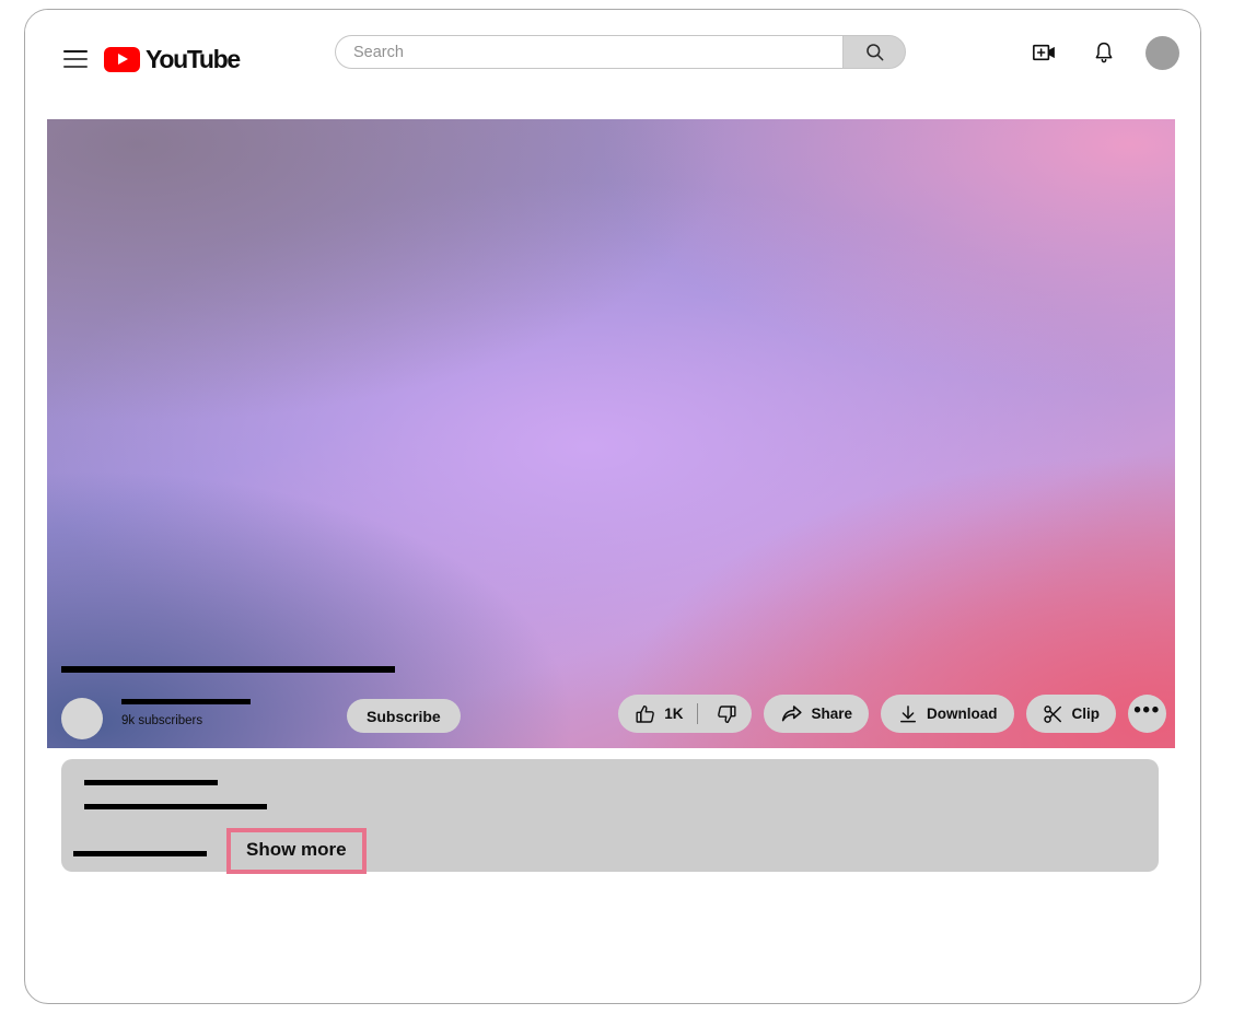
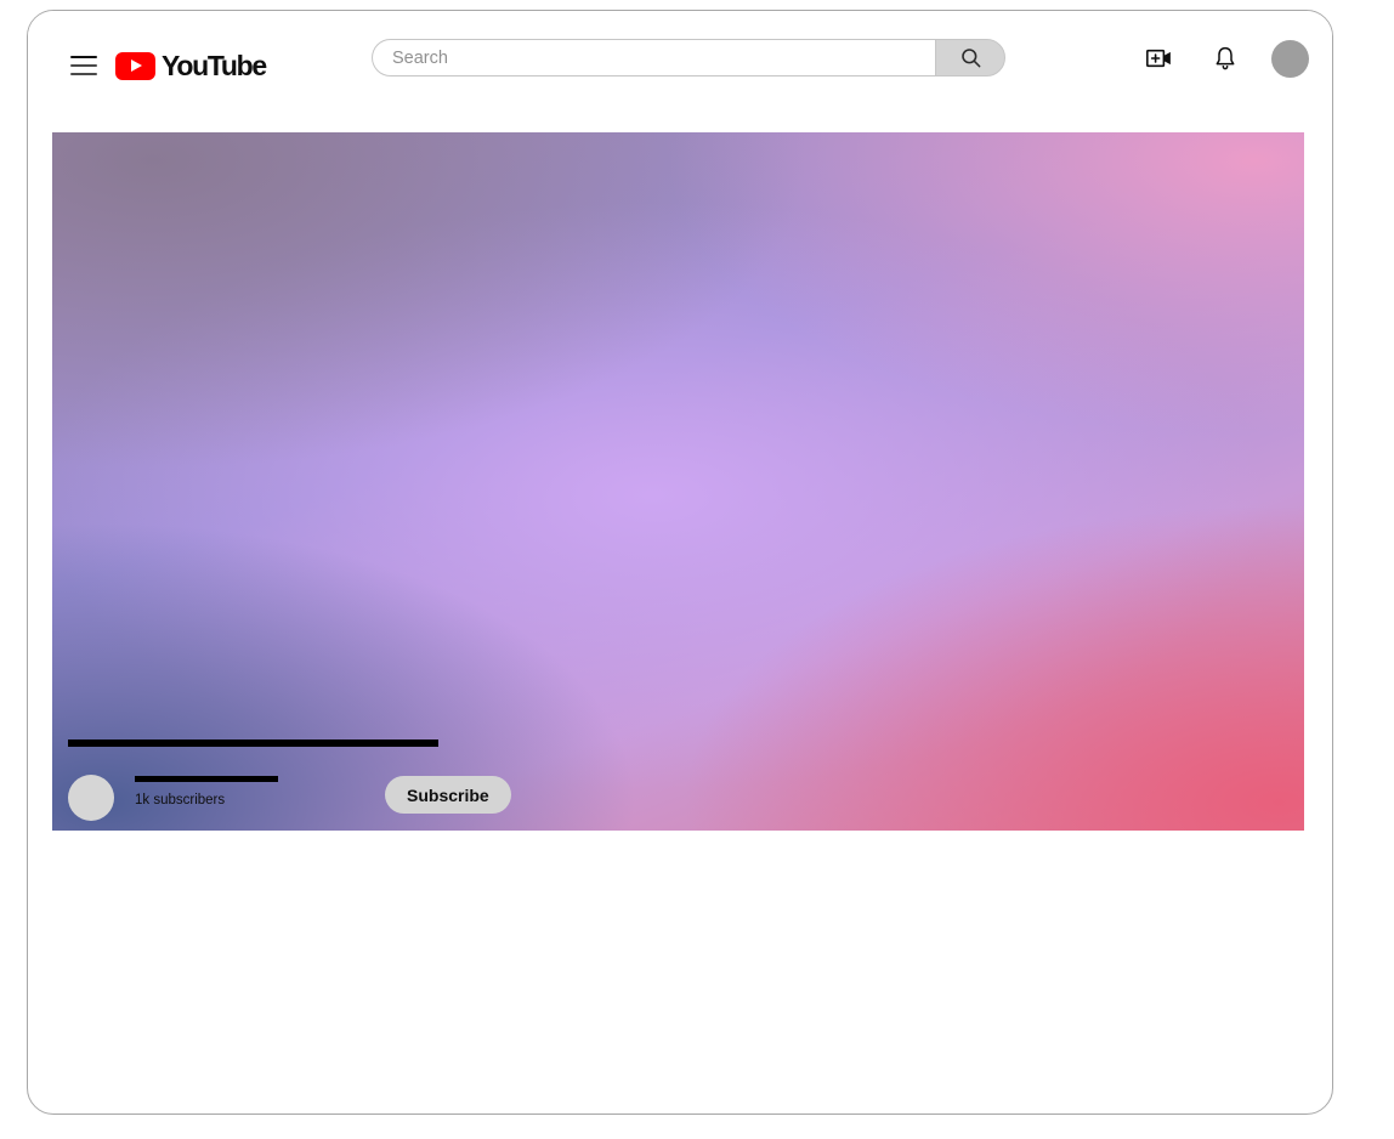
  YouTube
  Search
- 9k subscribers
+ 1k subscribers
  Subscribe
- 1K
- Share
- Download
- Clip
- •••
- Show more
